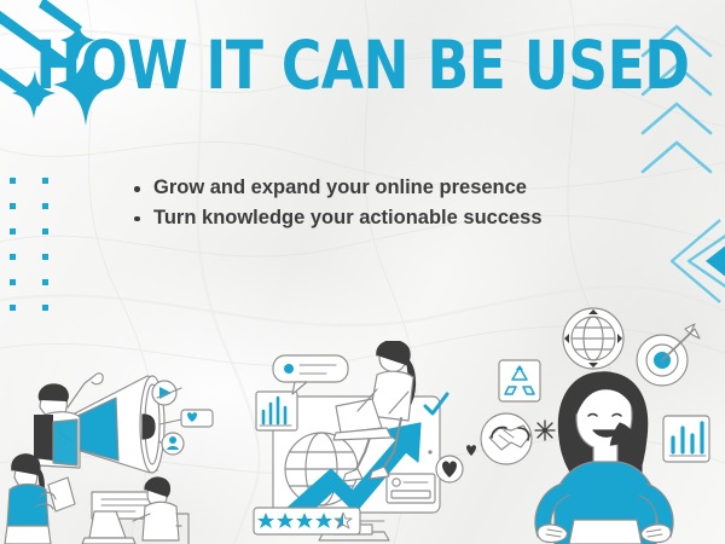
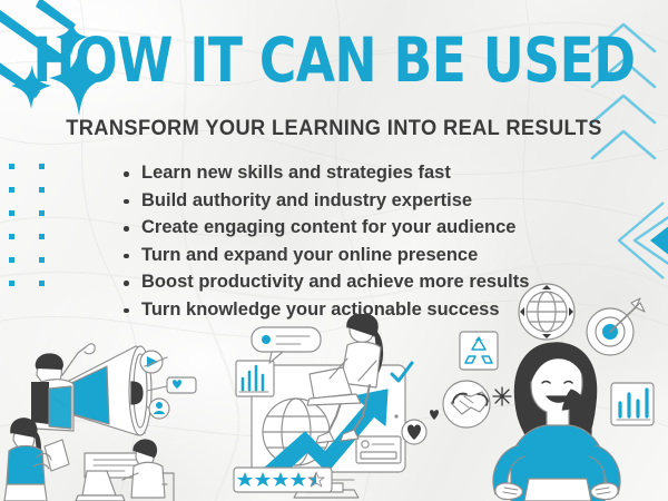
  HOW IT CAN BE USED
+ TRANSFORM YOUR LEARNING INTO REAL RESULTS
+ Learn new skills and strategies fast
+ Build authority and industry expertise
+ Create engaging content for your audience
- Grow and expand your online presence
+ Turn and expand your online presence
+ Boost productivity and achieve more results
  Turn knowledge your actionable success
